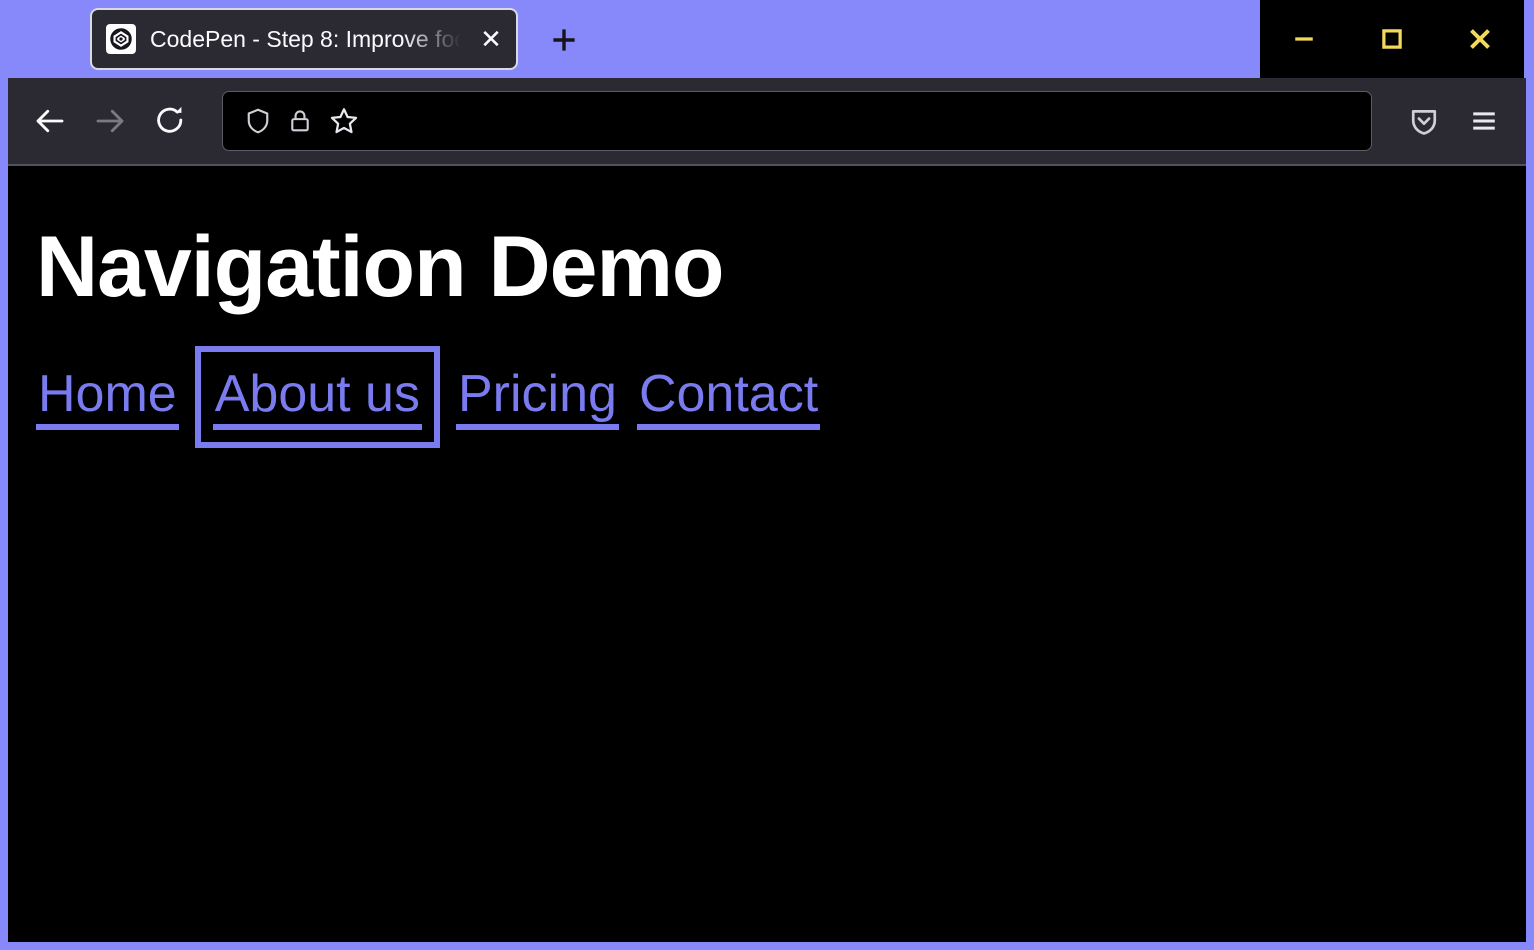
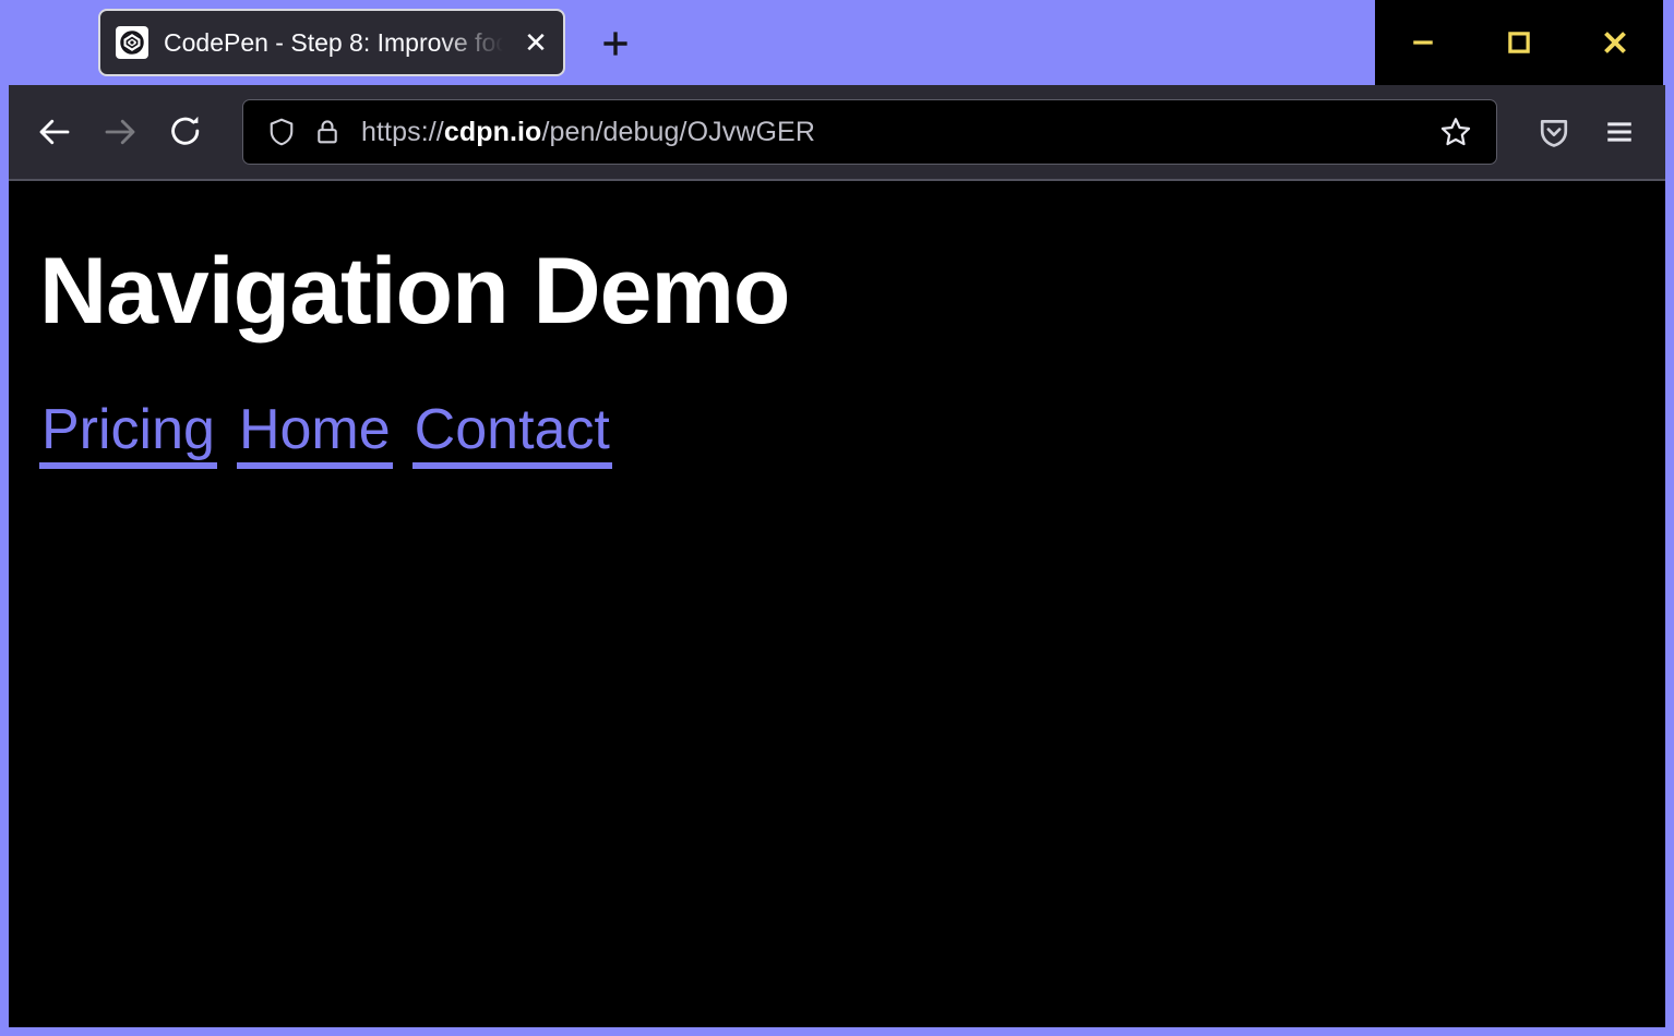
  CodePen - Step 8: Improve focu
  ✕
+ https://cdpn.io/pen/debug/OJvwGER
  Navigation Demo
- Home
+ Pricing
- About us
- Pricing
+ Home
  Contact
